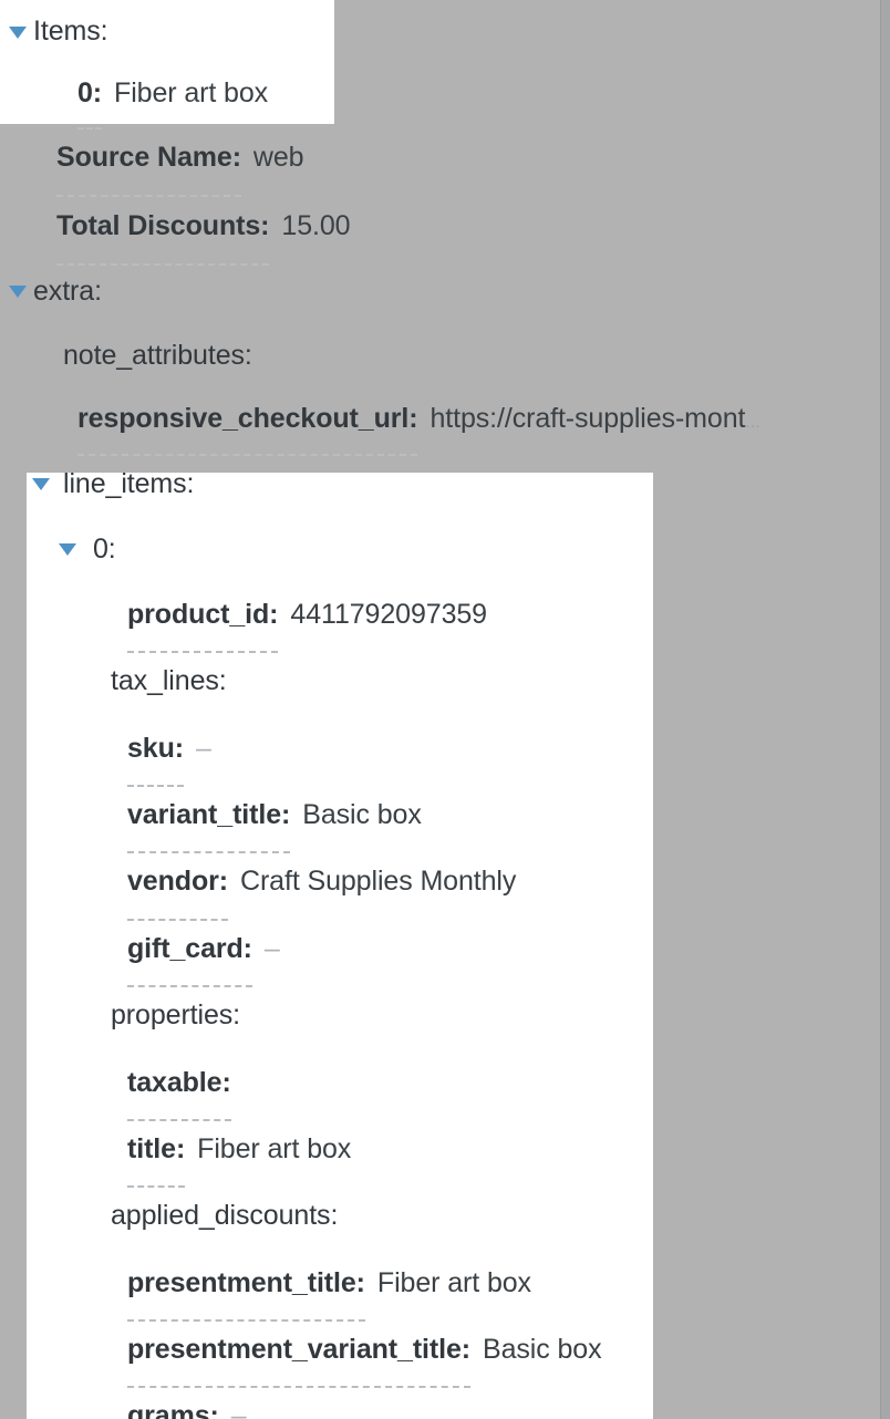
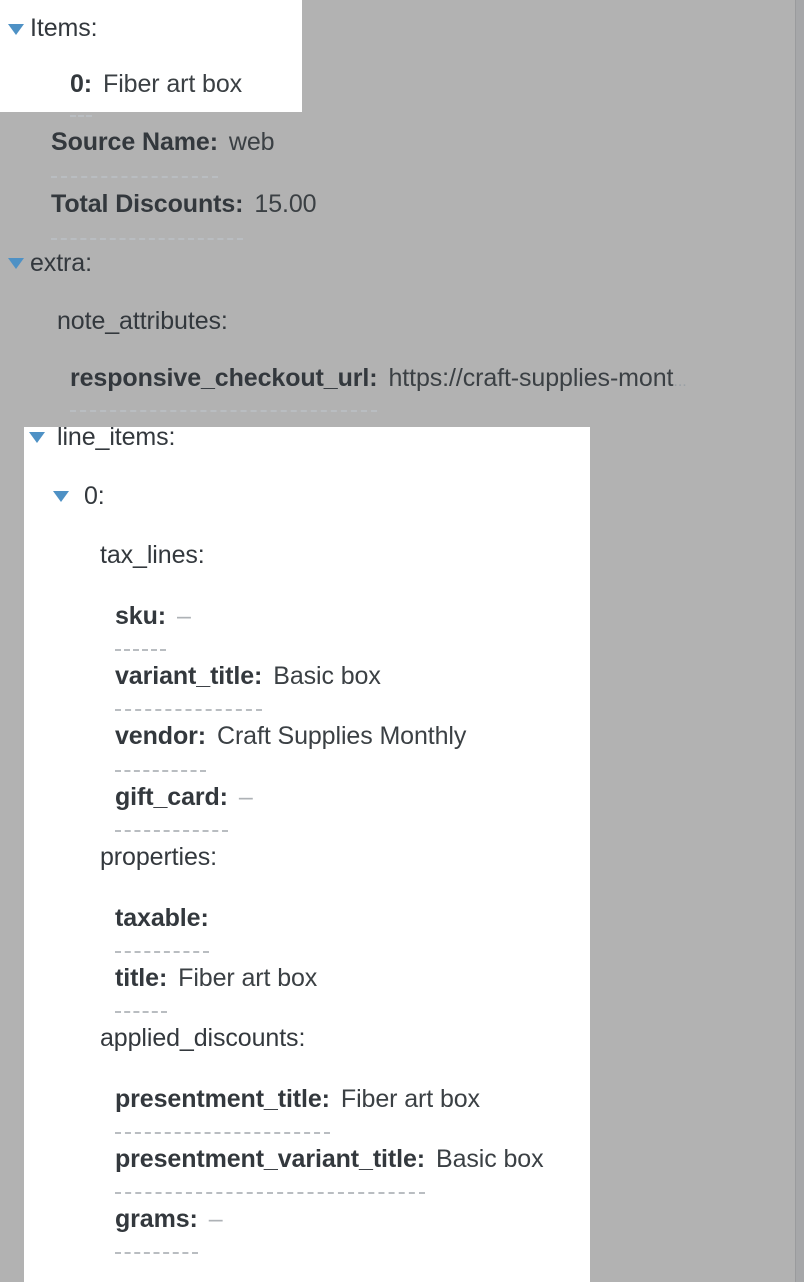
  Items:
  0:
  Fiber art box
  Source Name:
  web
  Total Discounts:
  15.00
  extra:
  note_attributes:
  responsive_checkout_url:
  https://craft-supplies-mont
  ...
  line_items:
  0:
- product_id:
- 4411792097359
  tax_lines:
  sku:
  –
  variant_title:
  Basic box
  vendor:
  Craft Supplies Monthly
  gift_card:
  –
  properties:
  taxable:
  title:
  Fiber art box
  applied_discounts:
  presentment_title:
  Fiber art box
  presentment_variant_title:
  Basic box
  grams:
  –
